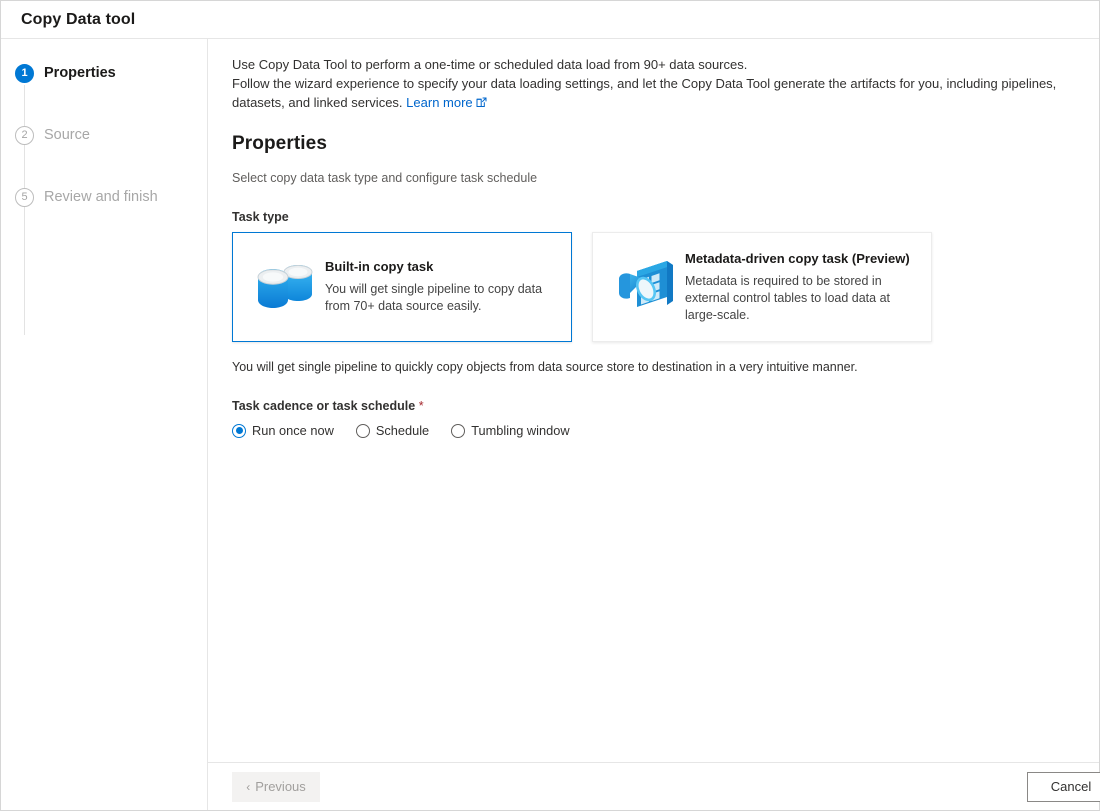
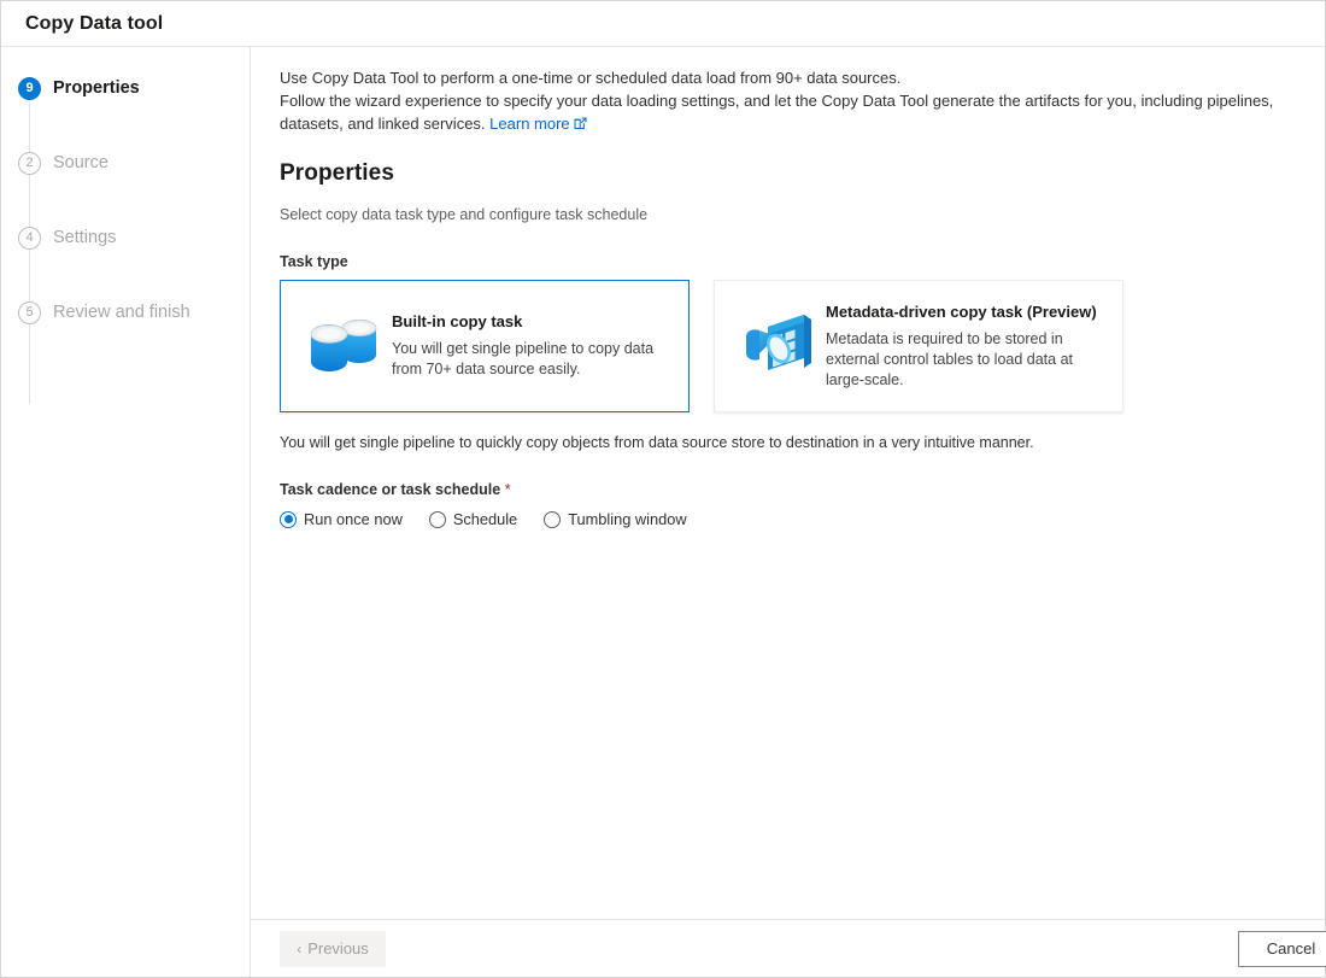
  Copy Data tool
- 1
+ 9
  Properties
  2
  Source
+ 4
+ Settings
  5
  Review and finish
  Use Copy Data Tool to perform a one-time or scheduled data load from 90+ data sources.
  Follow the wizard experience to specify your data loading settings, and let the Copy Data Tool generate the artifacts for you, including pipelines, datasets, and linked services. Learn more
  Properties
  Select copy data task type and configure task schedule
  Task type
  Built-in copy task
  You will get single pipeline to copy data from 70+ data source easily.
  Metadata-driven copy task (Preview)
  Metadata is required to be stored in external control tables to load data at large-scale.
  You will get single pipeline to quickly copy objects from data source store to destination in a very intuitive manner.
  Task cadence or task schedule *
  Run once now
  Schedule
  Tumbling window
  ‹
  Previous
  Cancel
